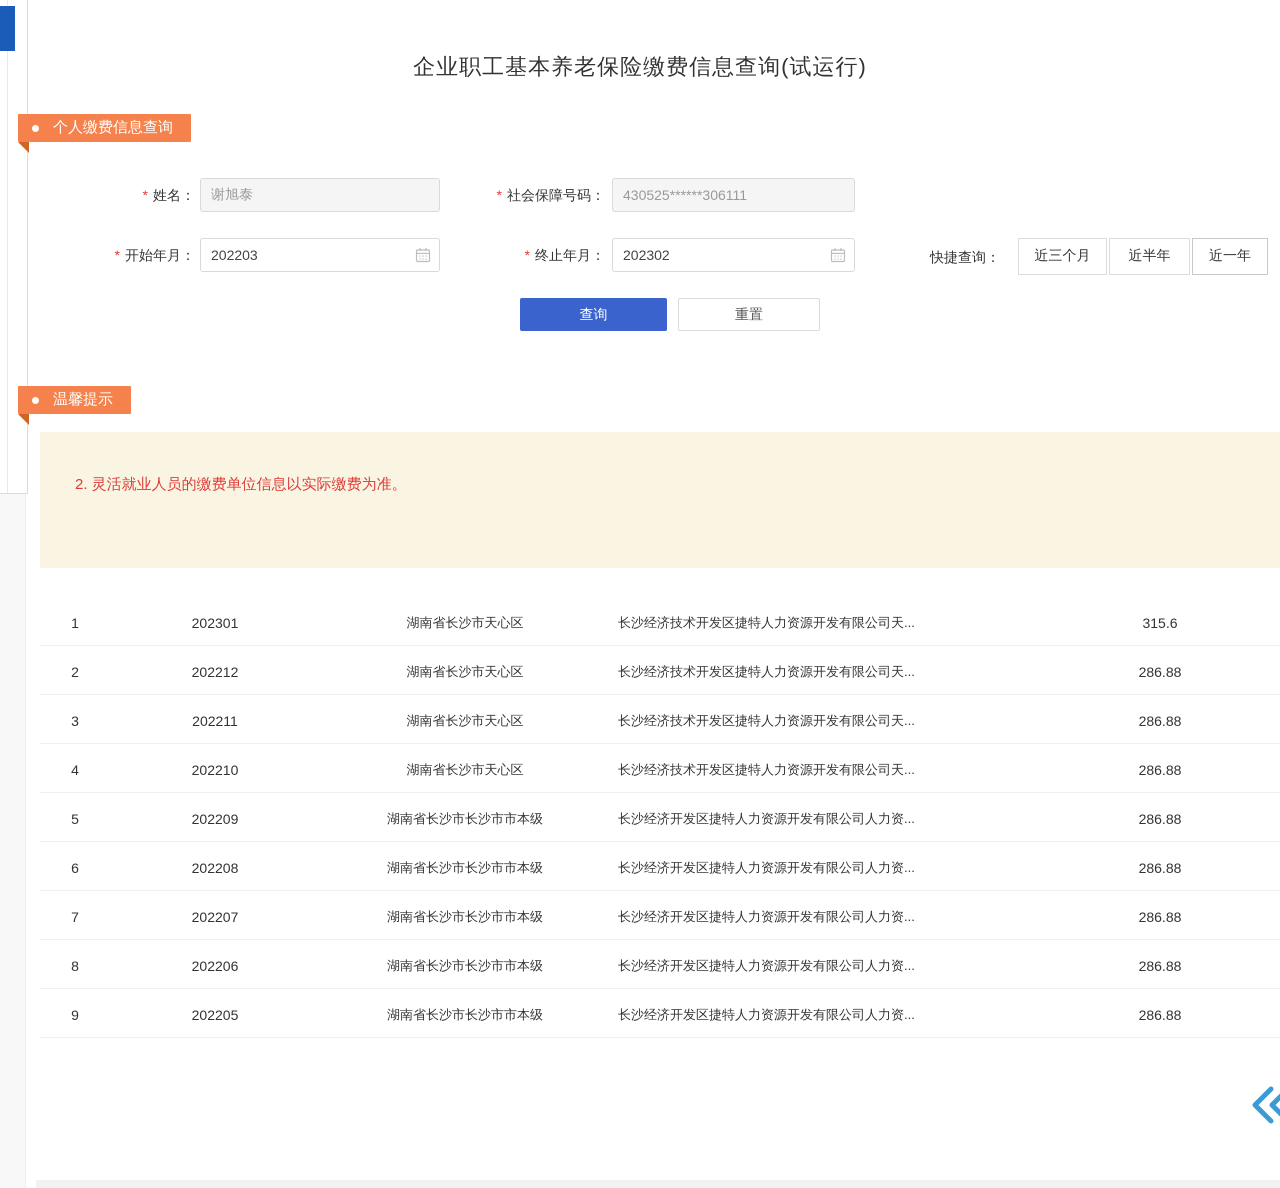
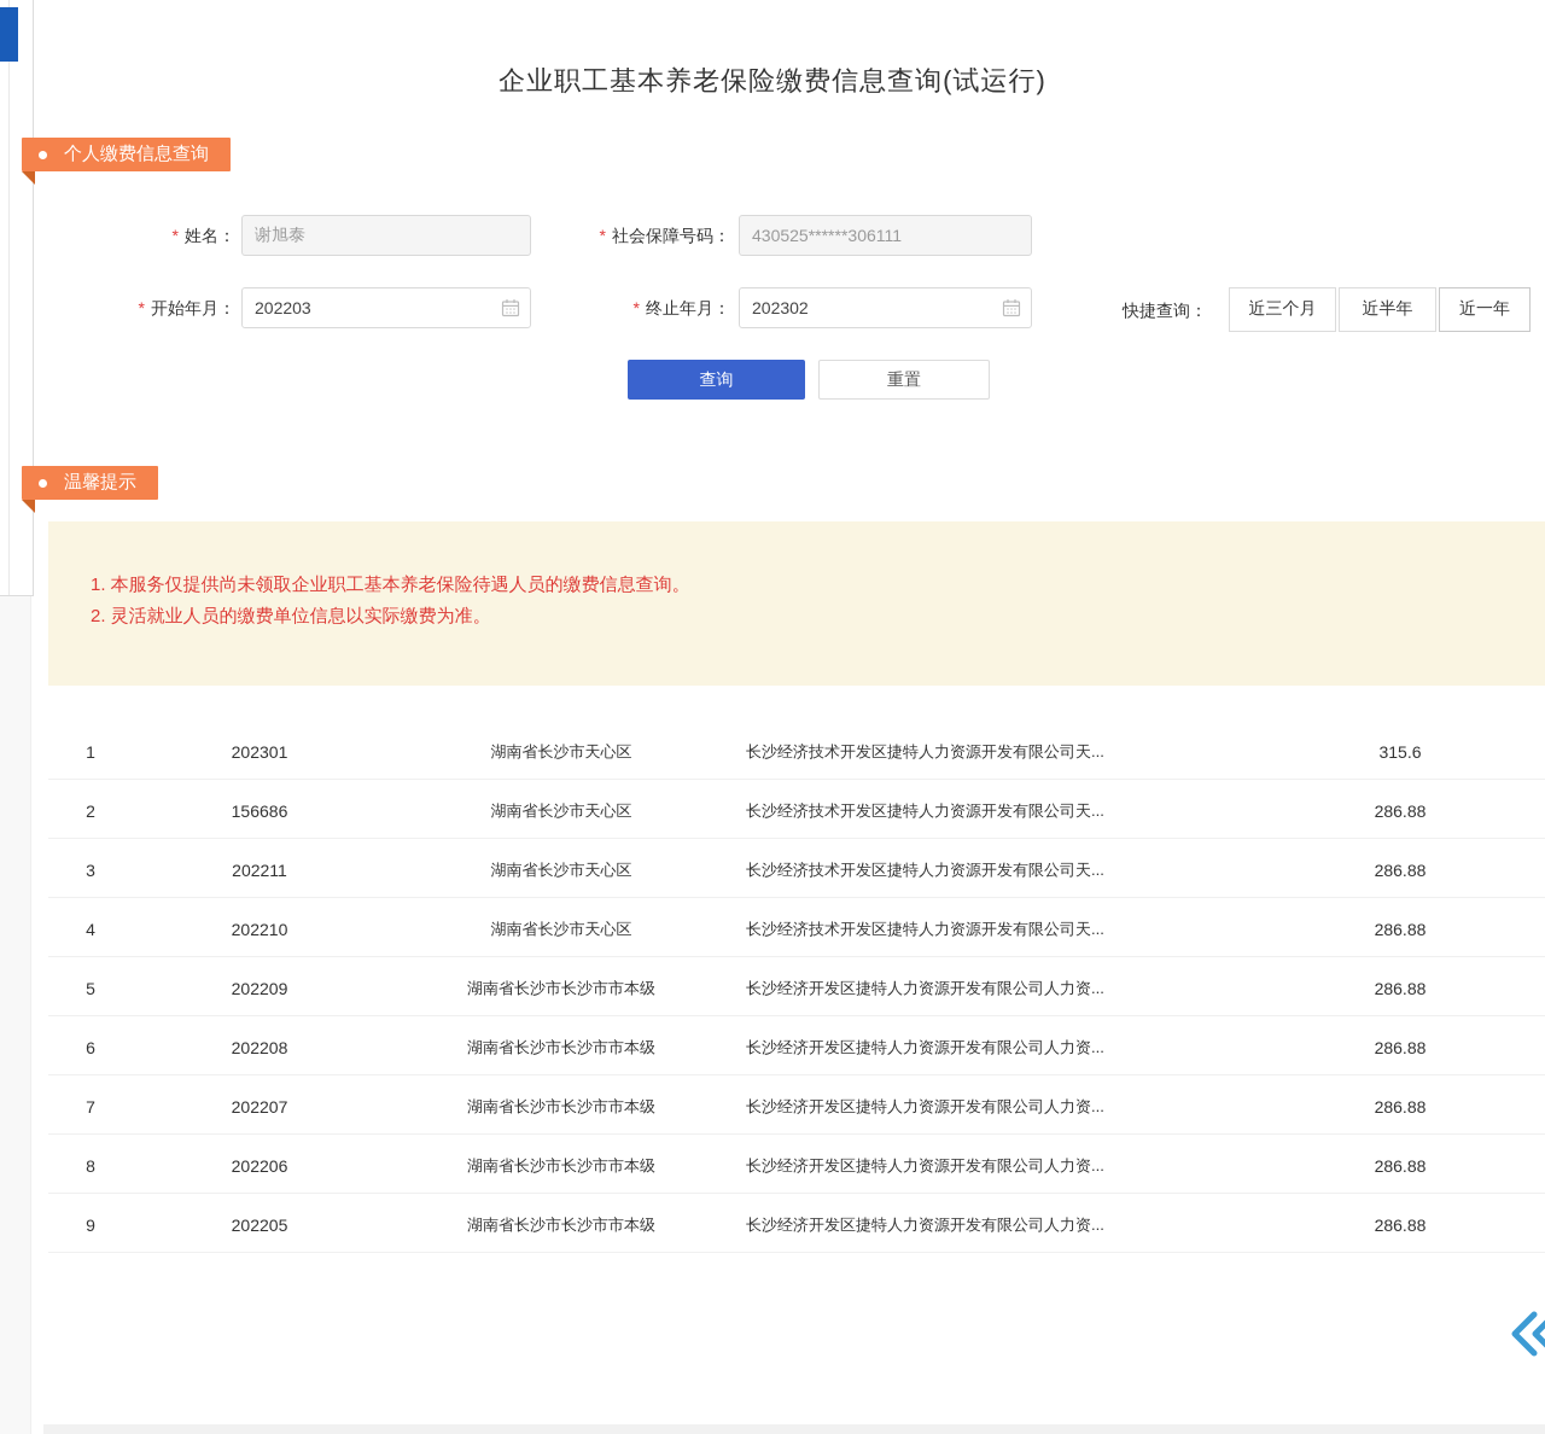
  企业职工基本养老保险缴费信息查询(试运行)
  个人缴费信息查询
  * 姓名：
  谢旭泰
  * 社会保障号码：
  430525******306111
  * 开始年月：
  202203
  * 终止年月：
  202302
  快捷查询：
  近三个月
  近半年
  近一年
  查询
  重置
  温馨提示
+ 1. 本服务仅提供尚未领取企业职工基本养老保险待遇人员的缴费信息查询。
  2. 灵活就业人员的缴费单位信息以实际缴费为准。
  1
  202301
  湖南省长沙市天心区
  长沙经济技术开发区捷特人力资源开发有限公司天...
  315.6
  2
- 202212
+ 156686
  湖南省长沙市天心区
  长沙经济技术开发区捷特人力资源开发有限公司天...
  286.88
  3
  202211
  湖南省长沙市天心区
  长沙经济技术开发区捷特人力资源开发有限公司天...
  286.88
  4
  202210
  湖南省长沙市天心区
  长沙经济技术开发区捷特人力资源开发有限公司天...
  286.88
  5
  202209
  湖南省长沙市长沙市市本级
  长沙经济开发区捷特人力资源开发有限公司人力资...
  286.88
  6
  202208
  湖南省长沙市长沙市市本级
  长沙经济开发区捷特人力资源开发有限公司人力资...
  286.88
  7
  202207
  湖南省长沙市长沙市市本级
  长沙经济开发区捷特人力资源开发有限公司人力资...
  286.88
  8
  202206
  湖南省长沙市长沙市市本级
  长沙经济开发区捷特人力资源开发有限公司人力资...
  286.88
  9
  202205
  湖南省长沙市长沙市市本级
  长沙经济开发区捷特人力资源开发有限公司人力资...
  286.88
